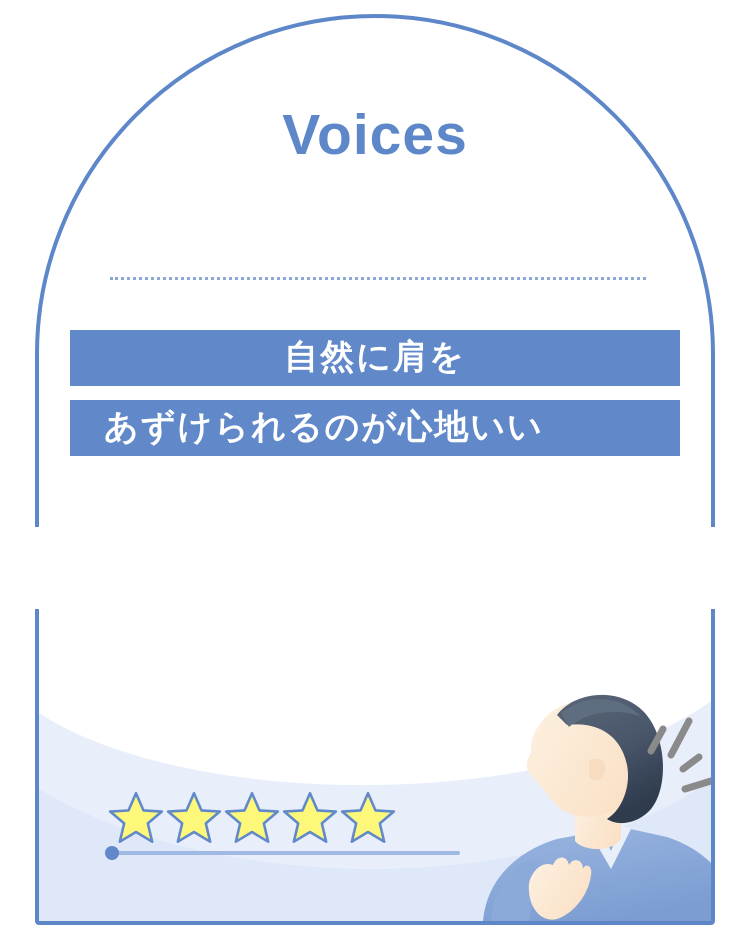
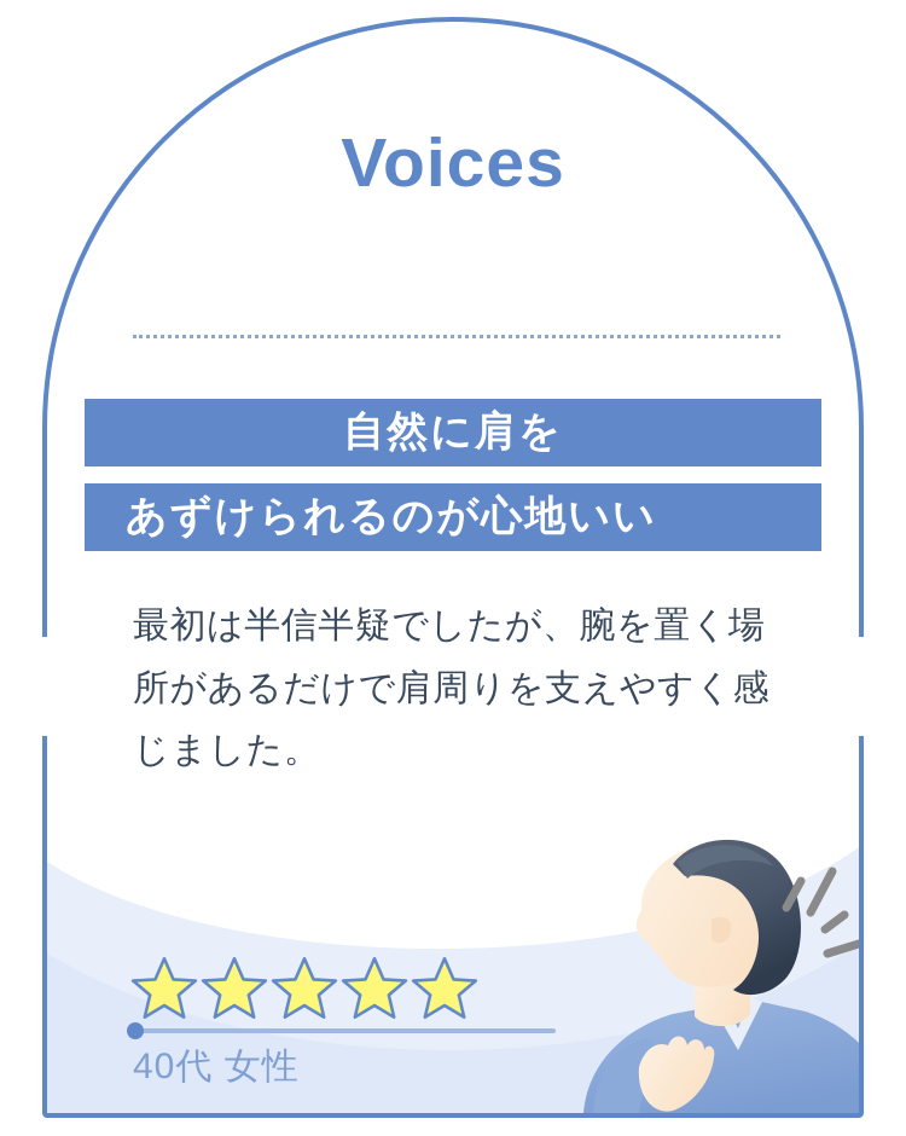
  Voices
  自然に肩を
  あずけられるのが心地いい
+ 最初は半信半疑でしたが、腕を置く場所があるだけで肩周りを支えやすく感じました。
+ 40代 女性
